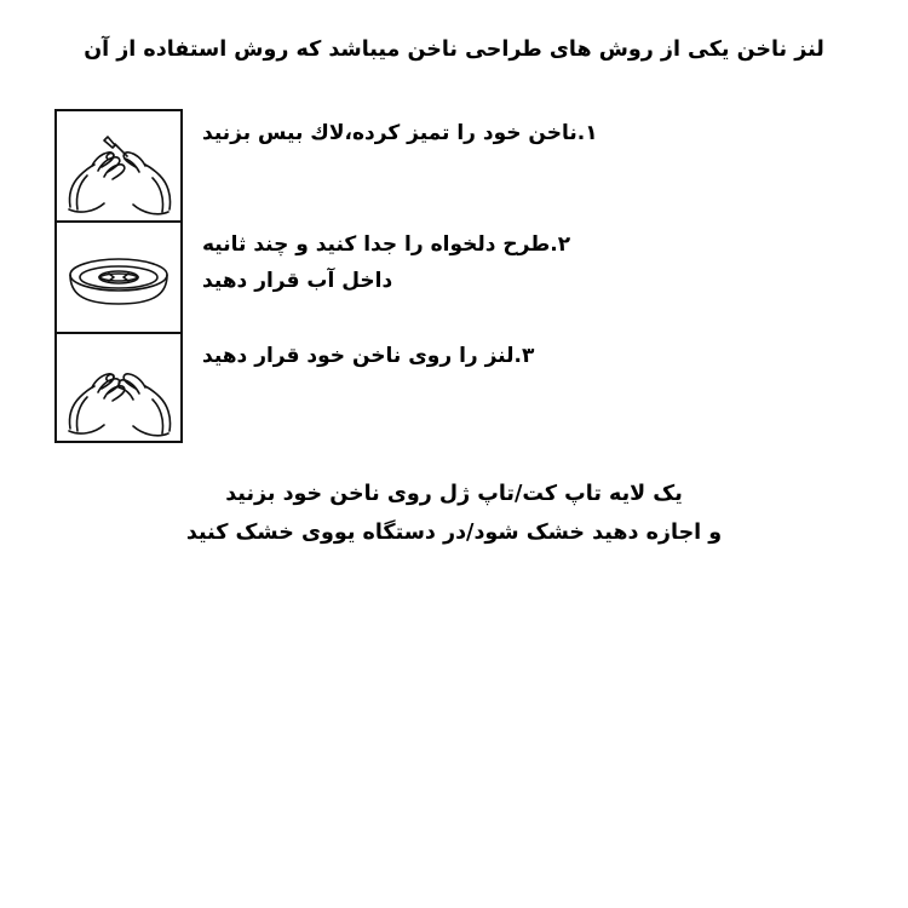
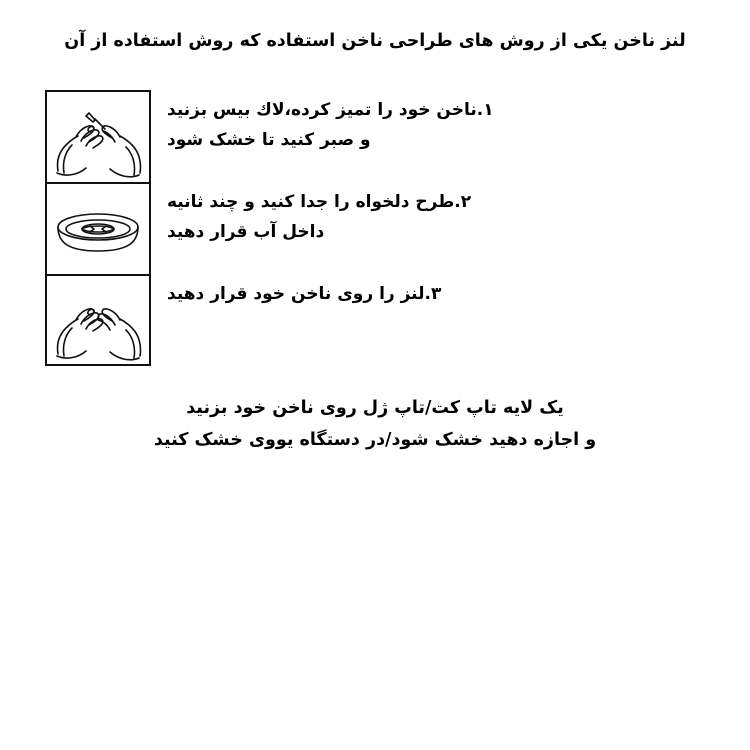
- لنز ناخن یکی از روش های طراحی ناخن میباشد که روش استفاده از آن
+ لنز ناخن یکی از روش های طراحی ناخن استفاده که روش استفاده از آن
  ۱.ناخن خود را تمیز کرده،لاك بیس بزنید
+ و صبر کنید تا خشک شود
  ۲.طرح دلخواه را جدا کنید و چند ثانیه
  داخل آب قرار دهید
  ۳.لنز را روی ناخن خود قرار دهید
  یک لایه تاپ کت/تاپ ژل روی ناخن خود بزنید
  و اجازه دهید خشک شود/در دستگاه یووی خشک کنید
